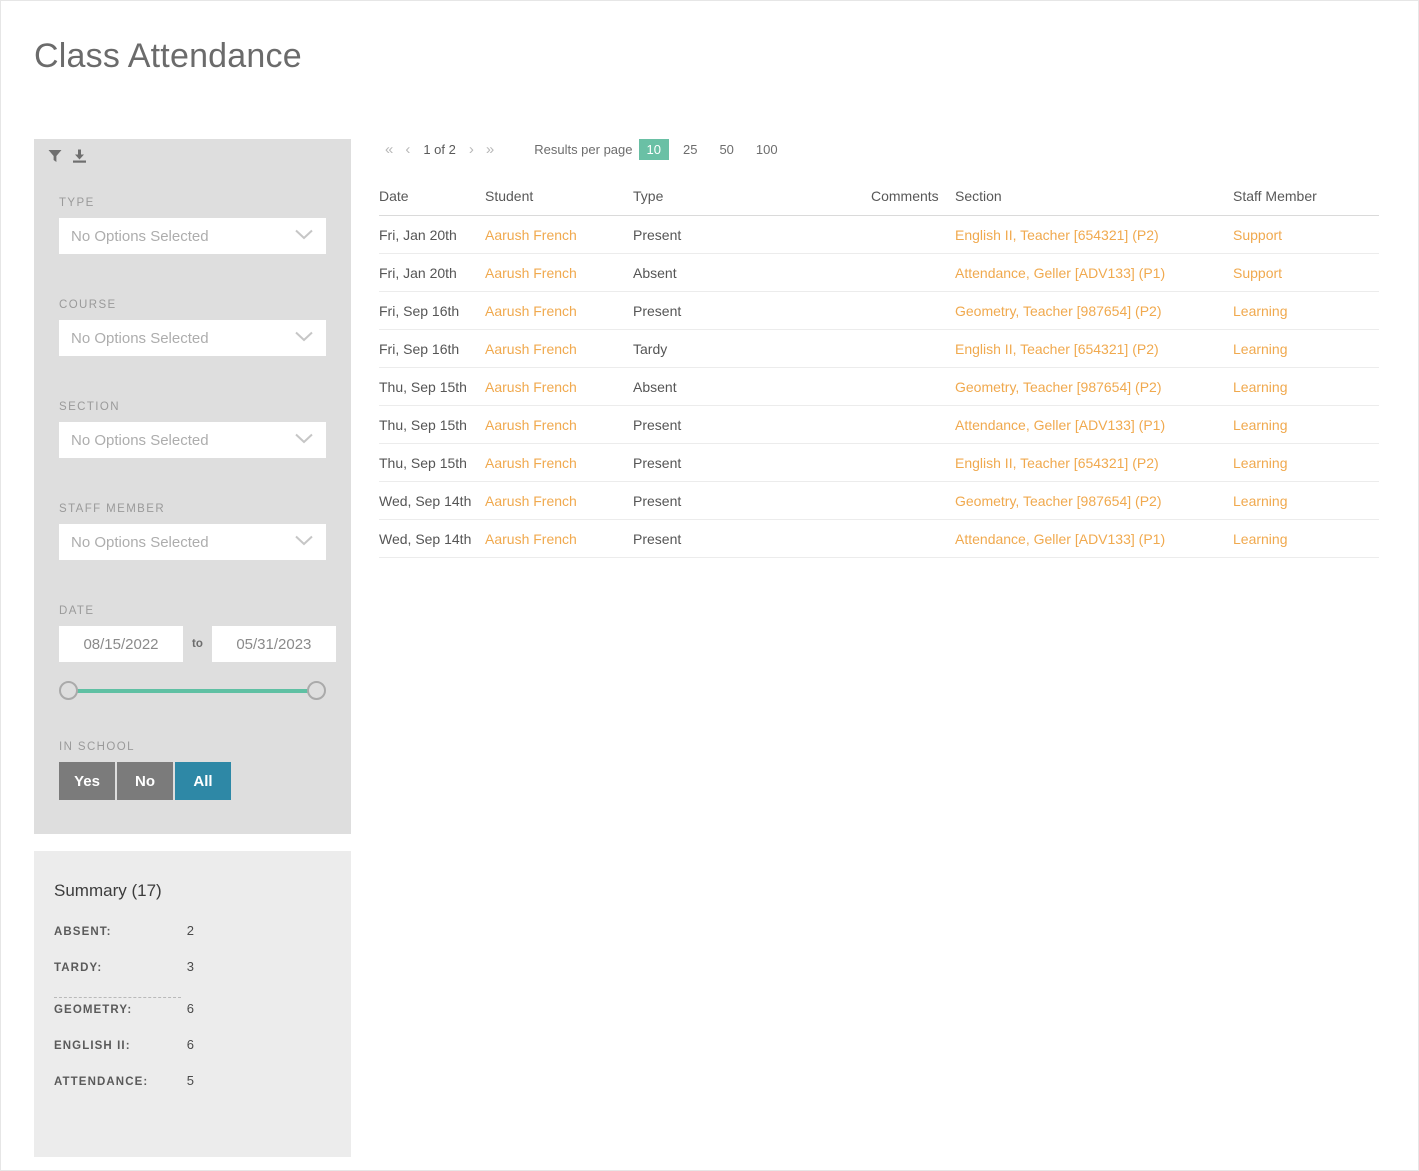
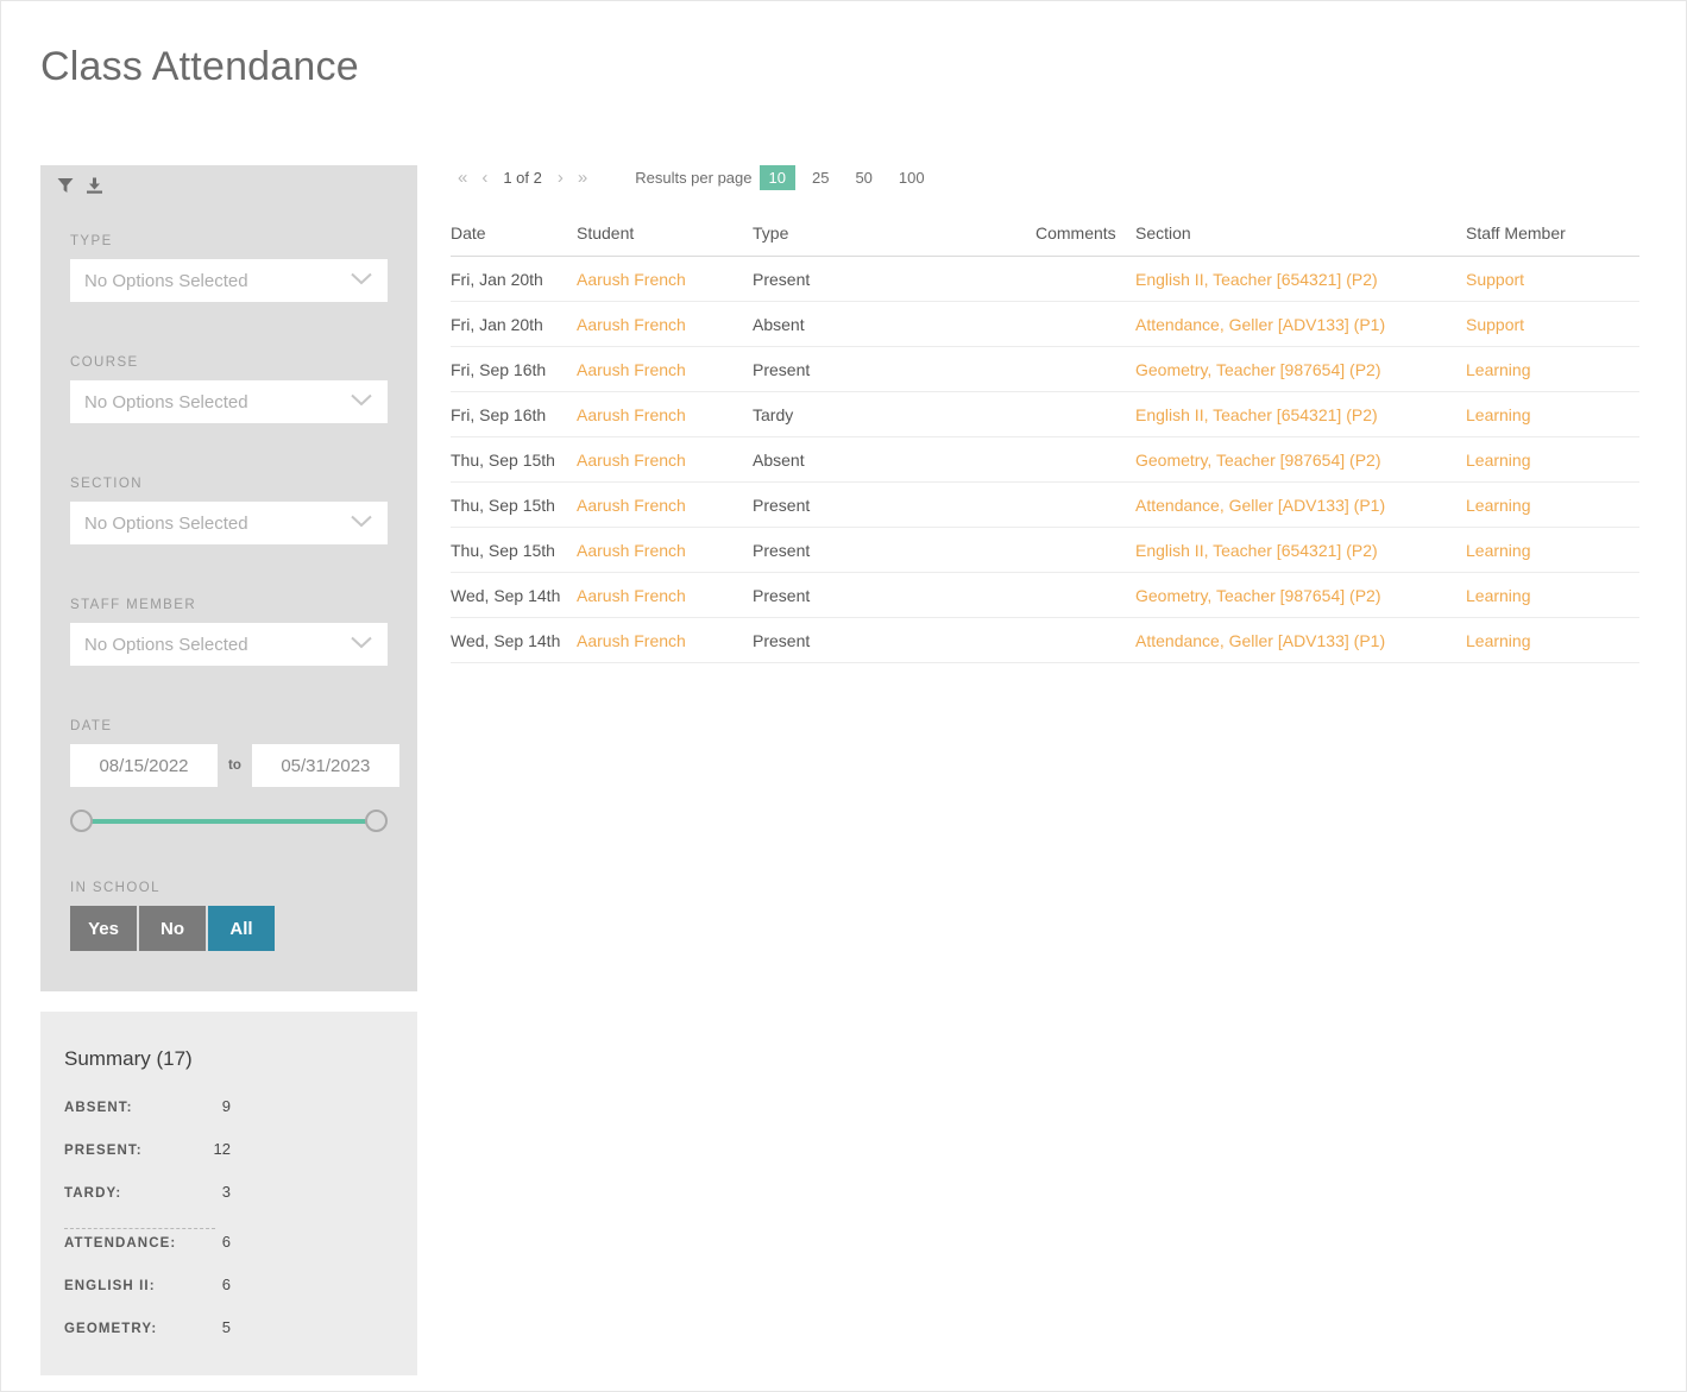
  Class Attendance
  TYPE
  No Options Selected
  COURSE
  No Options Selected
  SECTION
  No Options Selected
  STAFF MEMBER
  No Options Selected
  DATE
  08/15/2022
  to
  05/31/2023
  IN SCHOOL
  Yes
  No
  All
  Summary (17)
  ABSENT:
- 2
+ 9
+ PRESENT:
+ 12
  TARDY:
  3
- GEOMETRY:
+ ATTENDANCE:
  6
  ENGLISH II:
  6
- ATTENDANCE:
+ GEOMETRY:
  5
  «
  ‹
  1 of 2
  ›
  »
  Results per page
  10
  25
  50
  100
  Date	Student	Type	Comments	Section	Staff Member
  Fri, Jan 20th	Aarush French	Present		English II, Teacher [654321] (P2)	Support
  Fri, Jan 20th	Aarush French	Absent		Attendance, Geller [ADV133] (P1)	Support
  Fri, Sep 16th	Aarush French	Present		Geometry, Teacher [987654] (P2)	Learning
  Fri, Sep 16th	Aarush French	Tardy		English II, Teacher [654321] (P2)	Learning
  Thu, Sep 15th	Aarush French	Absent		Geometry, Teacher [987654] (P2)	Learning
  Thu, Sep 15th	Aarush French	Present		Attendance, Geller [ADV133] (P1)	Learning
  Thu, Sep 15th	Aarush French	Present		English II, Teacher [654321] (P2)	Learning
  Wed, Sep 14th	Aarush French	Present		Geometry, Teacher [987654] (P2)	Learning
  Wed, Sep 14th	Aarush French	Present		Attendance, Geller [ADV133] (P1)	Learning
